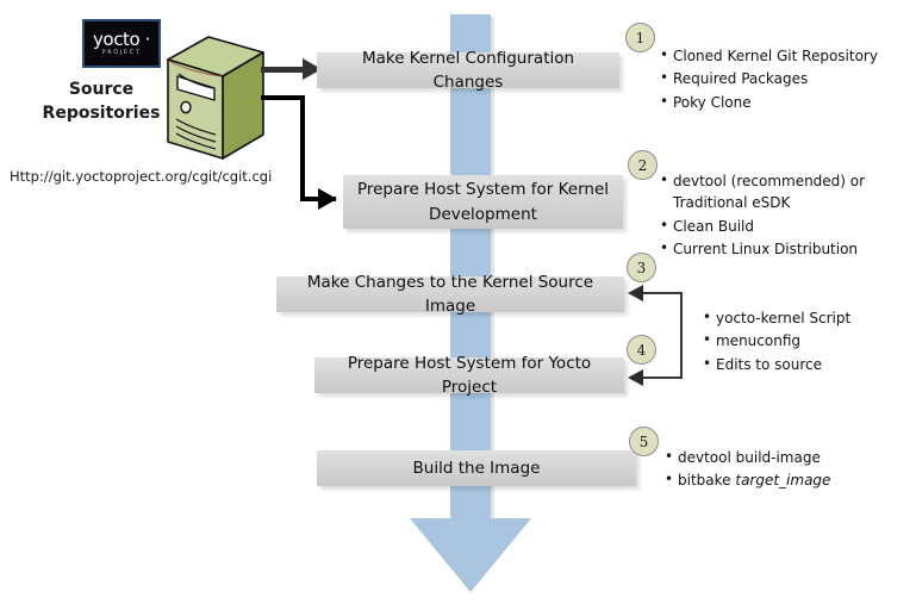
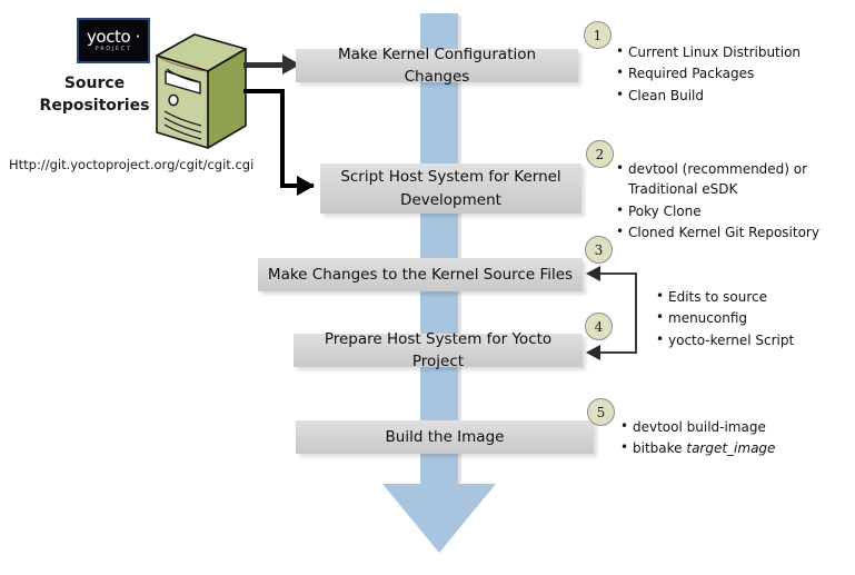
  yocto ·
  Source
  Repositories
  Http://git.yoctoproject.org/cgit/cgit.cgi
  Make Kernel Configuration Changes
  1
- Cloned Kernel Git Repository
+ Current Linux Distribution
  Required Packages
- Poky Clone
+ Clean Build
- Prepare Host System for Kernel Development
+ Script Host System for Kernel Development
  2
  devtool (recommended) or Traditional eSDK
- Clean Build
+ Poky Clone
- Current Linux Distribution
+ Cloned Kernel Git Repository
- Make Changes to the Kernel Source Image
+ Make Changes to the Kernel Source Files
  3
  Prepare Host System for Yocto Project
  4
- yocto-kernel Script
+ Edits to source
  menuconfig
- Edits to source
+ yocto-kernel Script
  Build the Image
  5
  devtool build-image
  bitbake target_image
